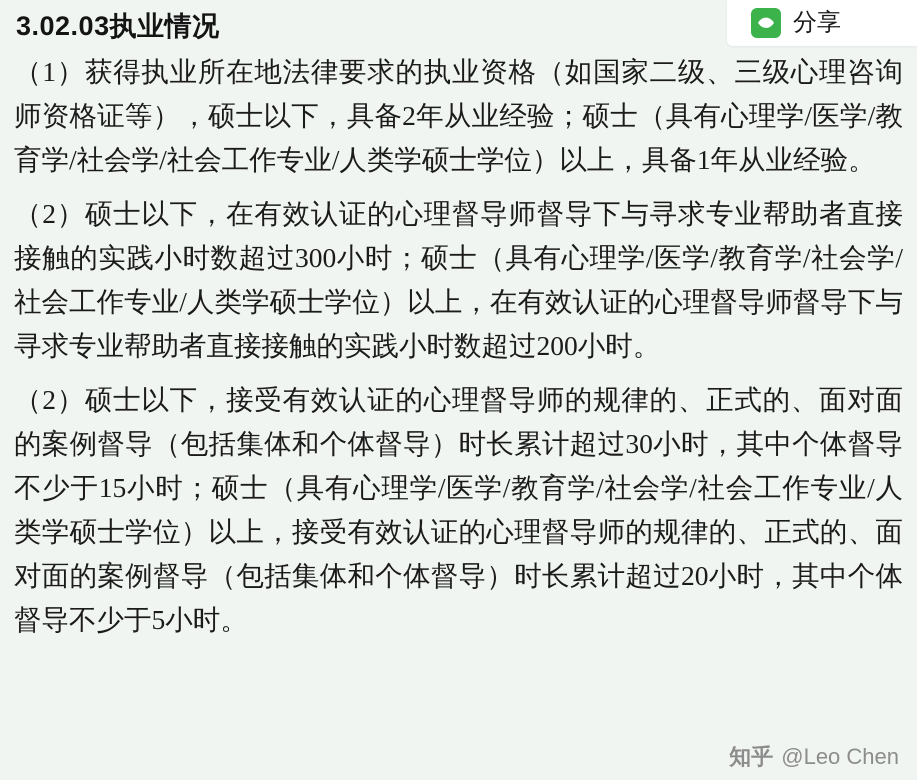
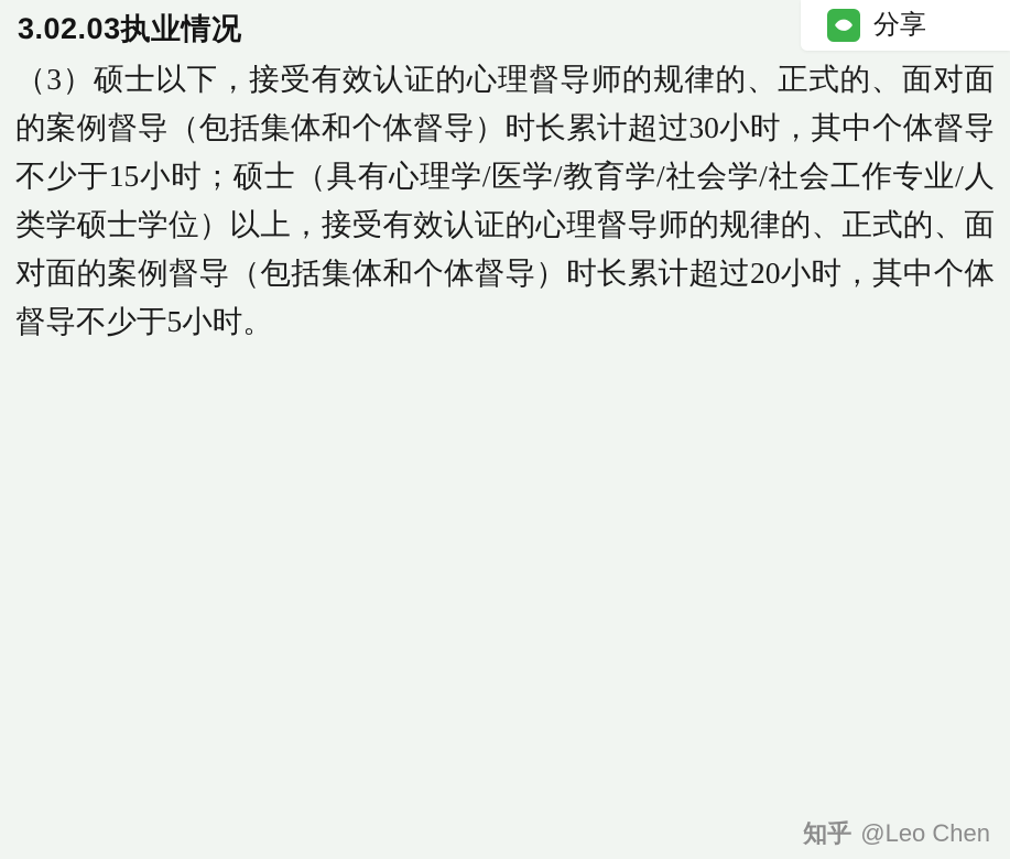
  分享
  3.02.03执业情况
- （1）获得执业所在地法律要求的执业资格（如国家二级、三级心理咨询师资格证等），硕士以下，具备2年从业经验；硕士（具有心理学/医学/教育学/社会学/社会工作专业/人类学硕士学位）以上，具备1年从业经验。
- （2）硕士以下，在有效认证的心理督导师督导下与寻求专业帮助者直接接触的实践小时数超过300小时；硕士（具有心理学/医学/教育学/社会学/社会工作专业/人类学硕士学位）以上，在有效认证的心理督导师督导下与寻求专业帮助者直接接触的实践小时数超过200小时。
- （2）硕士以下，接受有效认证的心理督导师的规律的、正式的、面对面的案例督导（包括集体和个体督导）时长累计超过30小时，其中个体督导不少于15小时；硕士（具有心理学/医学/教育学/社会学/社会工作专业/人类学硕士学位）以上，接受有效认证的心理督导师的规律的、正式的、面对面的案例督导（包括集体和个体督导）时长累计超过20小时，其中个体督导不少于5小时。
+ （3）硕士以下，接受有效认证的心理督导师的规律的、正式的、面对面的案例督导（包括集体和个体督导）时长累计超过30小时，其中个体督导不少于15小时；硕士（具有心理学/医学/教育学/社会学/社会工作专业/人类学硕士学位）以上，接受有效认证的心理督导师的规律的、正式的、面对面的案例督导（包括集体和个体督导）时长累计超过20小时，其中个体督导不少于5小时。
  知乎
  @Leo Chen
